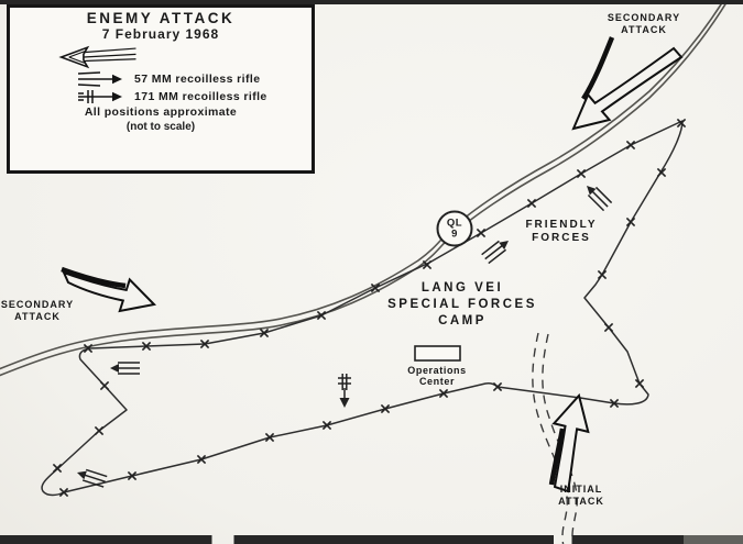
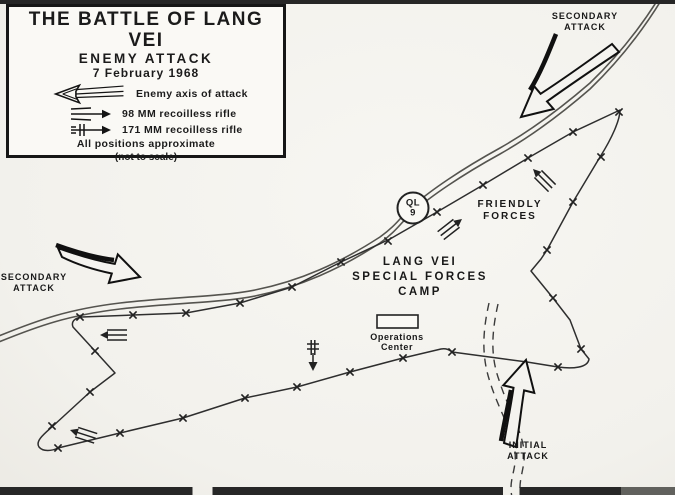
  SECONDARY
  ATTACK
  SECONDARY
  ATTACK
  FRIENDLY
  FORCES
  LANG VEI
  SPECIAL FORCES
  CAMP
  Operations
  Center
  INITIAL
  ATTACK
  QL
  9
+ THE BATTLE OF LANG VEI
  ENEMY ATTACK
  7 February 1968
+ Enemy axis of attack
- 57 MM recoilless rifle
+ 98 MM recoilless rifle
  171 MM recoilless rifle
  All positions approximate
  (not to scale)
